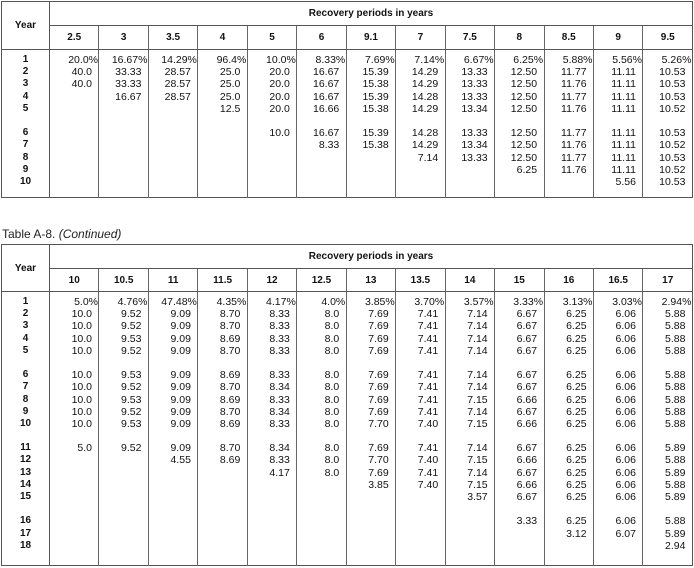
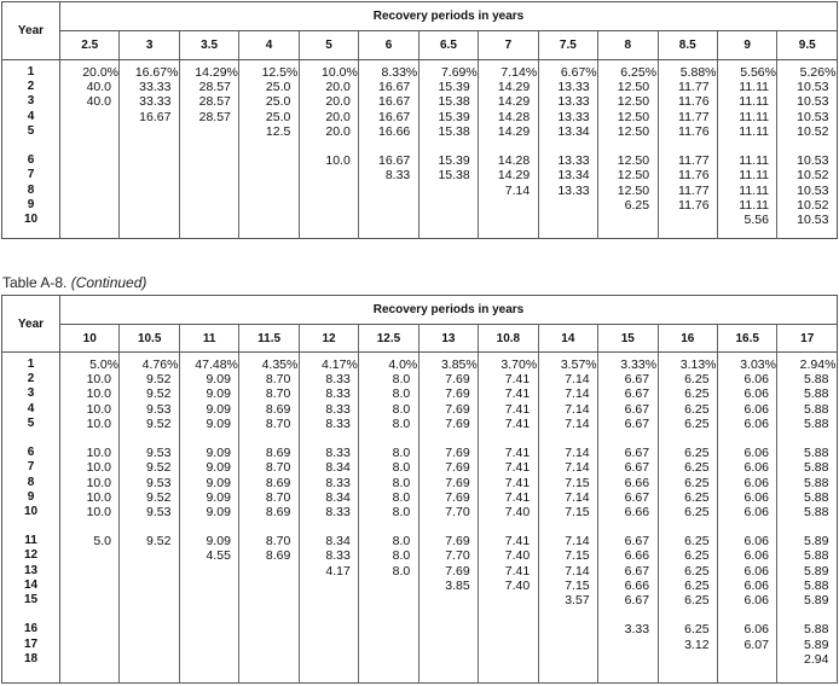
  Year	Recovery periods in years
- 2.5	3	3.5	4	5	6	9.1	7	7.5	8	8.5	9	9.5
+ 2.5	3	3.5	4	5	6	6.5	7	7.5	8	8.5	9	9.5
- 12345678910	20.0%40.040.0	16.67%33.3333.3316.67	14.29%28.5728.5728.57	96.4%25.025.025.012.5	10.0%20.020.020.020.010.0	8.33%16.6716.6716.6716.6616.678.33	7.69%15.3915.3815.3915.3815.3915.38	7.14%14.2914.2914.2814.2914.2814.297.14	6.67%13.3313.3313.3313.3413.3313.3413.33	6.25%12.5012.5012.5012.5012.5012.5012.506.25	5.88%11.7711.7611.7711.7611.7711.7611.7711.76	5.56%11.1111.1111.1111.1111.1111.1111.1111.115.56	5.26%10.5310.5310.5310.5210.5310.5210.5310.5210.53
+ 12345678910	20.0%40.040.0	16.67%33.3333.3316.67	14.29%28.5728.5728.57	12.5%25.025.025.012.5	10.0%20.020.020.020.010.0	8.33%16.6716.6716.6716.6616.678.33	7.69%15.3915.3815.3915.3815.3915.38	7.14%14.2914.2914.2814.2914.2814.297.14	6.67%13.3313.3313.3313.3413.3313.3413.33	6.25%12.5012.5012.5012.5012.5012.5012.506.25	5.88%11.7711.7611.7711.7611.7711.7611.7711.76	5.56%11.1111.1111.1111.1111.1111.1111.1111.115.56	5.26%10.5310.5310.5310.5210.5310.5210.5310.5210.53
  Table A-8. (Continued)
  Year	Recovery periods in years
- 10	10.5	11	11.5	12	12.5	13	13.5	14	15	16	16.5	17
+ 10	10.5	11	11.5	12	12.5	13	10.8	14	15	16	16.5	17
  123456789101112131415161718	5.0%10.010.010.010.010.010.010.010.010.05.0	4.76%9.529.529.539.529.539.529.539.529.539.52	47.48%9.099.099.099.099.099.099.099.099.099.094.55	4.35%8.708.708.698.708.698.708.698.708.698.708.69	4.17%8.338.338.338.338.338.348.338.348.338.348.334.17	4.0%8.08.08.08.08.08.08.08.08.08.08.08.0	3.85%7.697.697.697.697.697.697.697.697.707.697.707.693.85	3.70%7.417.417.417.417.417.417.417.417.407.417.407.417.40	3.57%7.147.147.147.147.147.147.157.147.157.147.157.147.153.57	3.33%6.676.676.676.676.676.676.666.676.666.676.666.676.666.673.33	3.13%6.256.256.256.256.256.256.256.256.256.256.256.256.256.256.253.12	3.03%6.066.066.066.066.066.066.066.066.066.066.066.066.066.066.066.07	2.94%5.885.885.885.885.885.885.885.885.885.895.885.895.885.895.885.892.94
